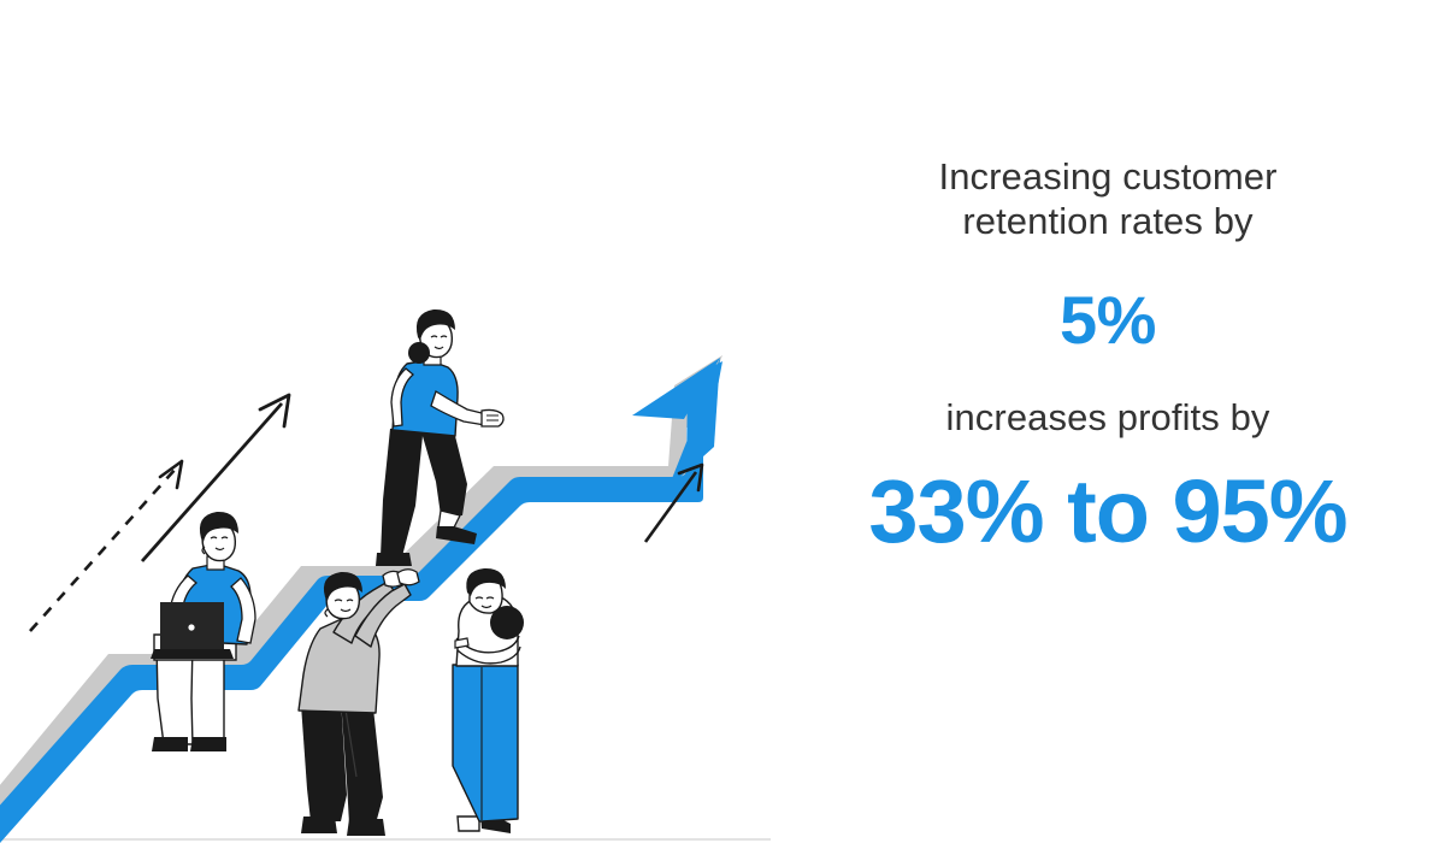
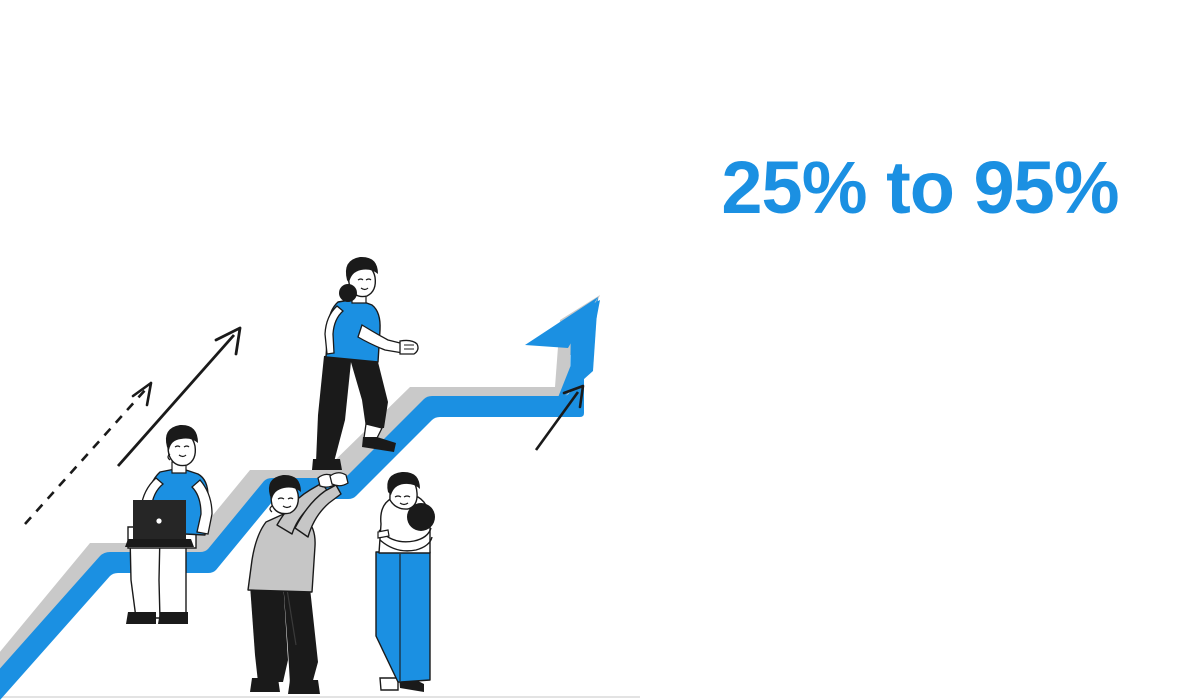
- Increasing customer
- retention rates by
- 5%
- increases profits by
- 33% to 95%
+ 25% to 95%
